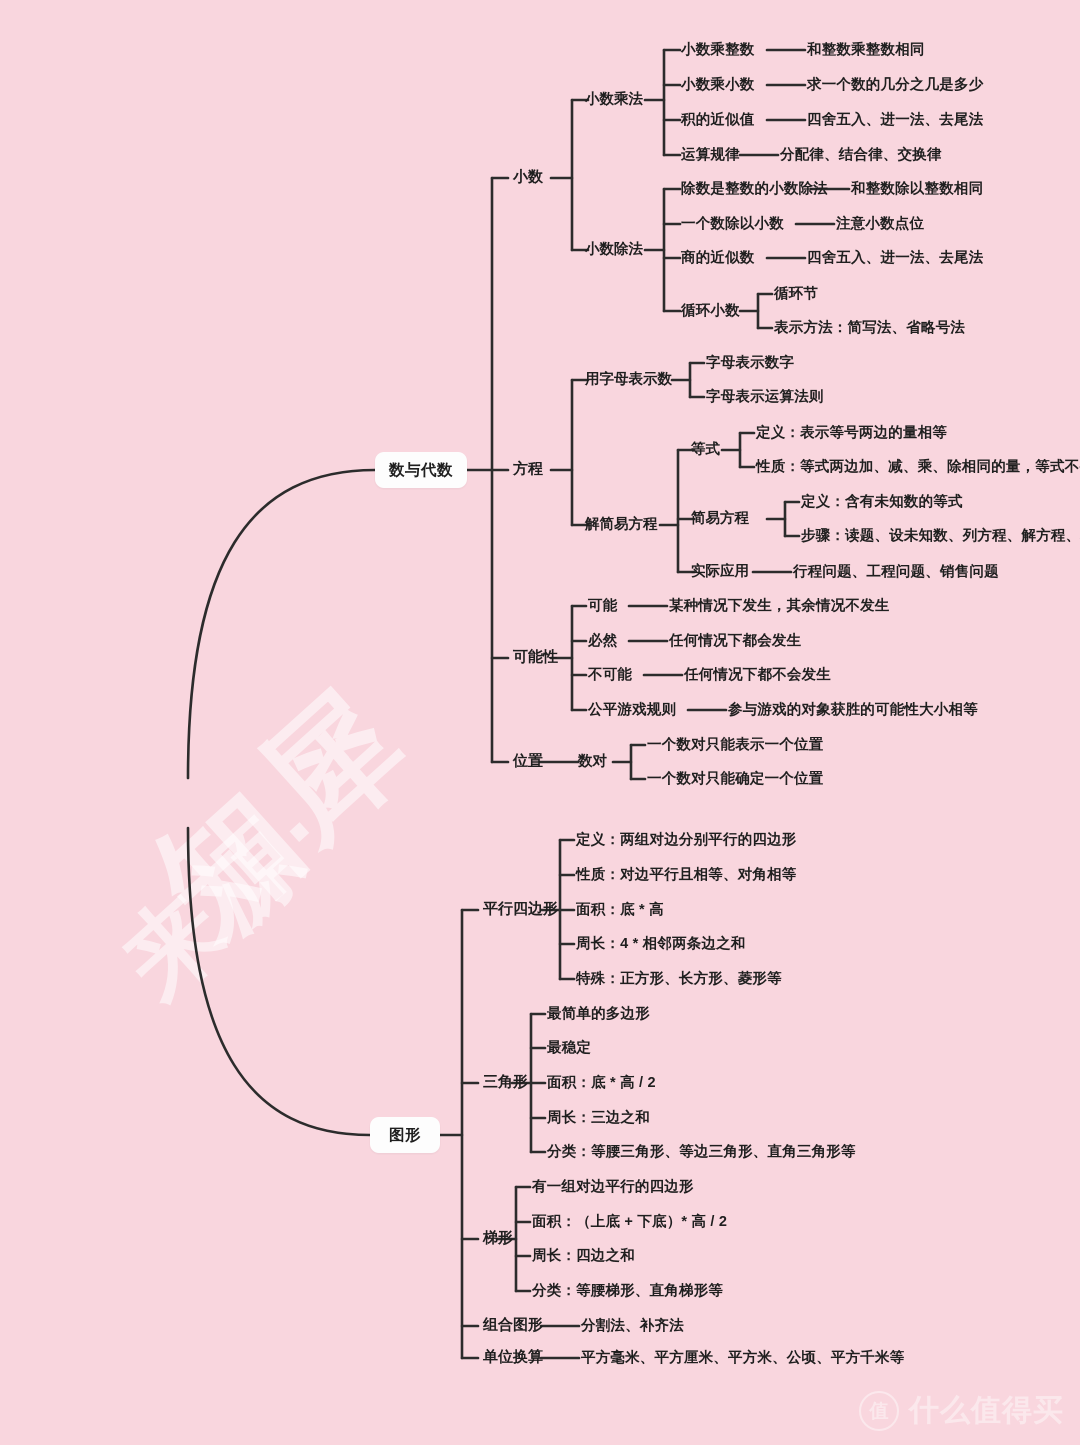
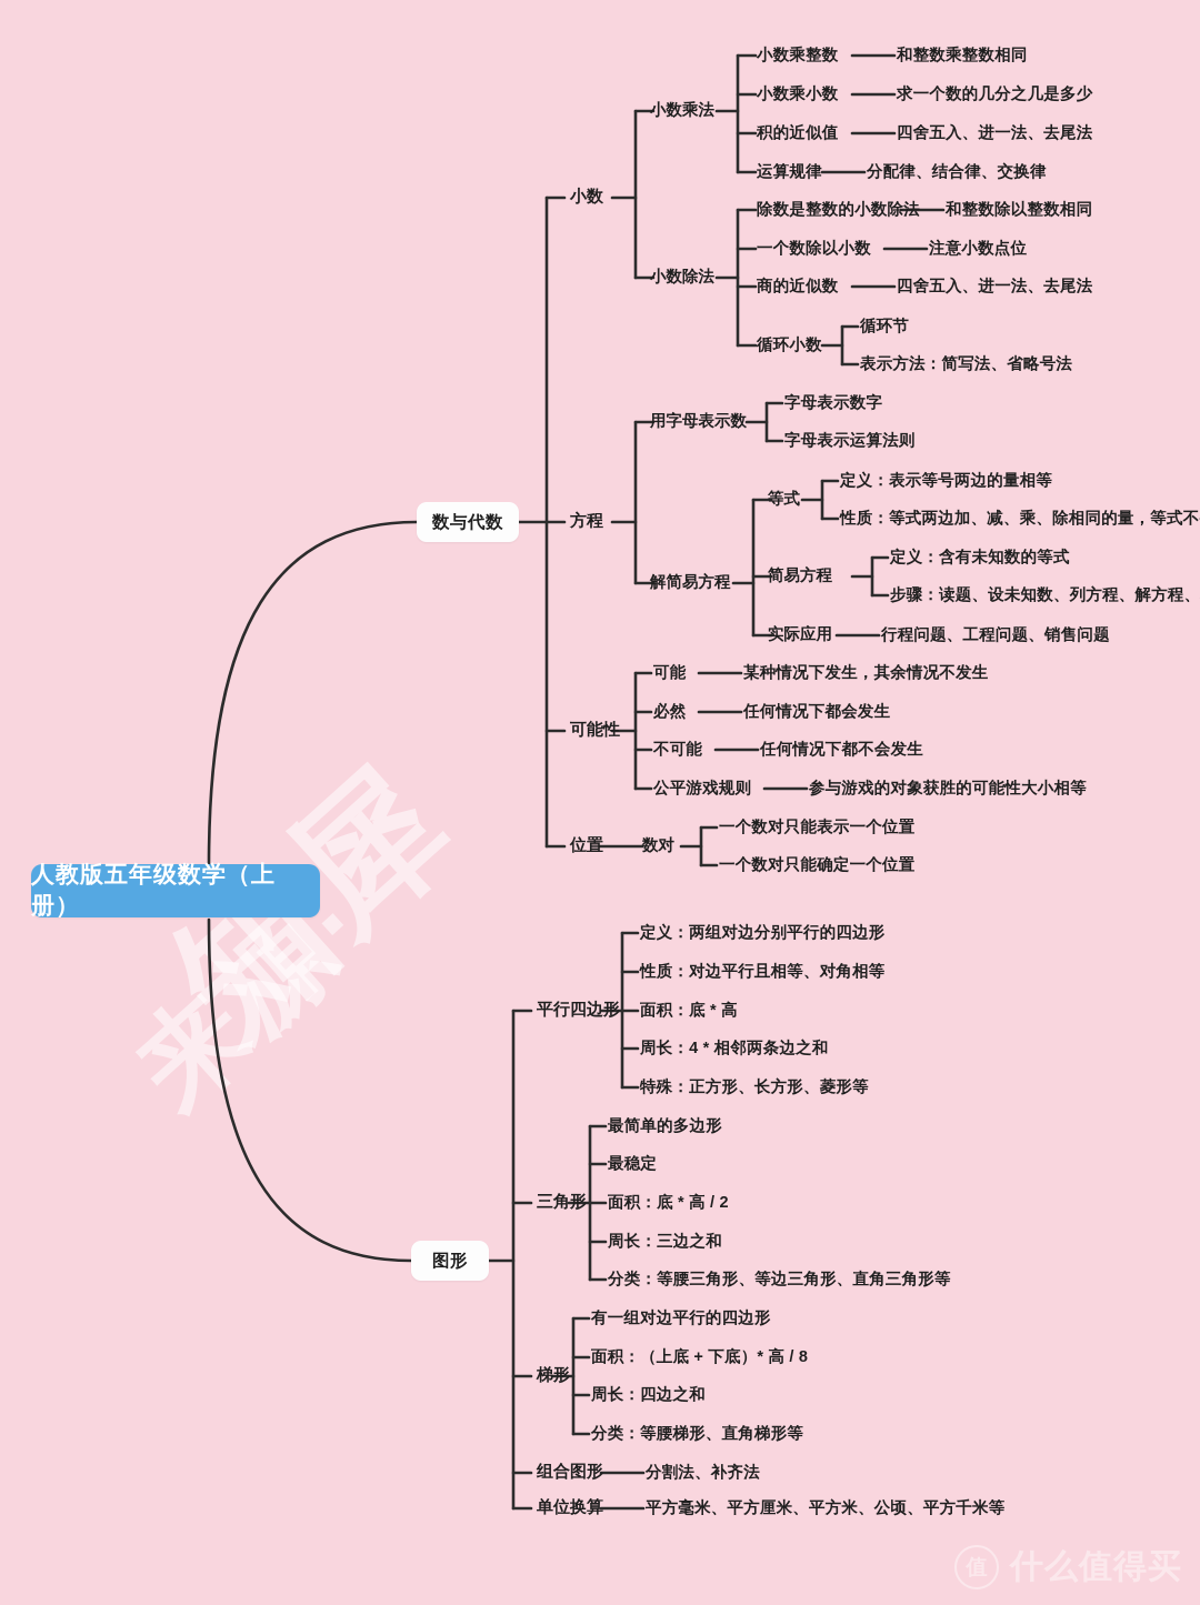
+ 人教版五年级数学（上册）
  数与代数
  图形
  小数
  方程
  可能性
  位置
  平行四边形
  三角形
  梯形
  组合图形
  单位换算
  小数乘法
  小数除法
  用字母表示数
  解简易方程
  等式
  简易方程
  实际应用
  数对
  小数乘整数
  和整数乘整数相同
  小数乘小数
  求一个数的几分之几是多少
  积的近似值
  四舍五入、进一法、去尾法
  运算规律
  分配律、结合律、交换律
  除数是整数的小数除法
  和整数除以整数相同
  一个数除以小数
  注意小数点位
  商的近似数
  四舍五入、进一法、去尾法
  循环小数
  循环节
  表示方法：简写法、省略号法
  字母表示数字
  字母表示运算法则
  定义：表示等号两边的量相等
  性质：等式两边加、减、乘、除相同的量，等式不
  定义：含有未知数的等式
  步骤：读题、设未知数、列方程、解方程、
  行程问题、工程问题、销售问题
  可能
  某种情况下发生，其余情况不发生
  必然
  任何情况下都会发生
  不可能
  任何情况下都不会发生
  公平游戏规则
  参与游戏的对象获胜的可能性大小相等
  一个数对只能表示一个位置
  一个数对只能确定一个位置
  定义：两组对边分别平行的四边形
  性质：对边平行且相等、对角相等
  面积：底 * 高
  周长：4 * 相邻两条边之和
  特殊：正方形、长方形、菱形等
  最简单的多边形
  最稳定
  面积：底 * 高 / 2
  周长：三边之和
  分类：等腰三角形、等边三角形、直角三角形等
  有一组对边平行的四边形
- 面积：（上底 + 下底）* 高 / 2
+ 面积：（上底 + 下底）* 高 / 8
  周长：四边之和
  分类：等腰梯形、直角梯形等
  分割法、补齐法
  平方毫米、平方厘米、平方米、公顷、平方千米等
